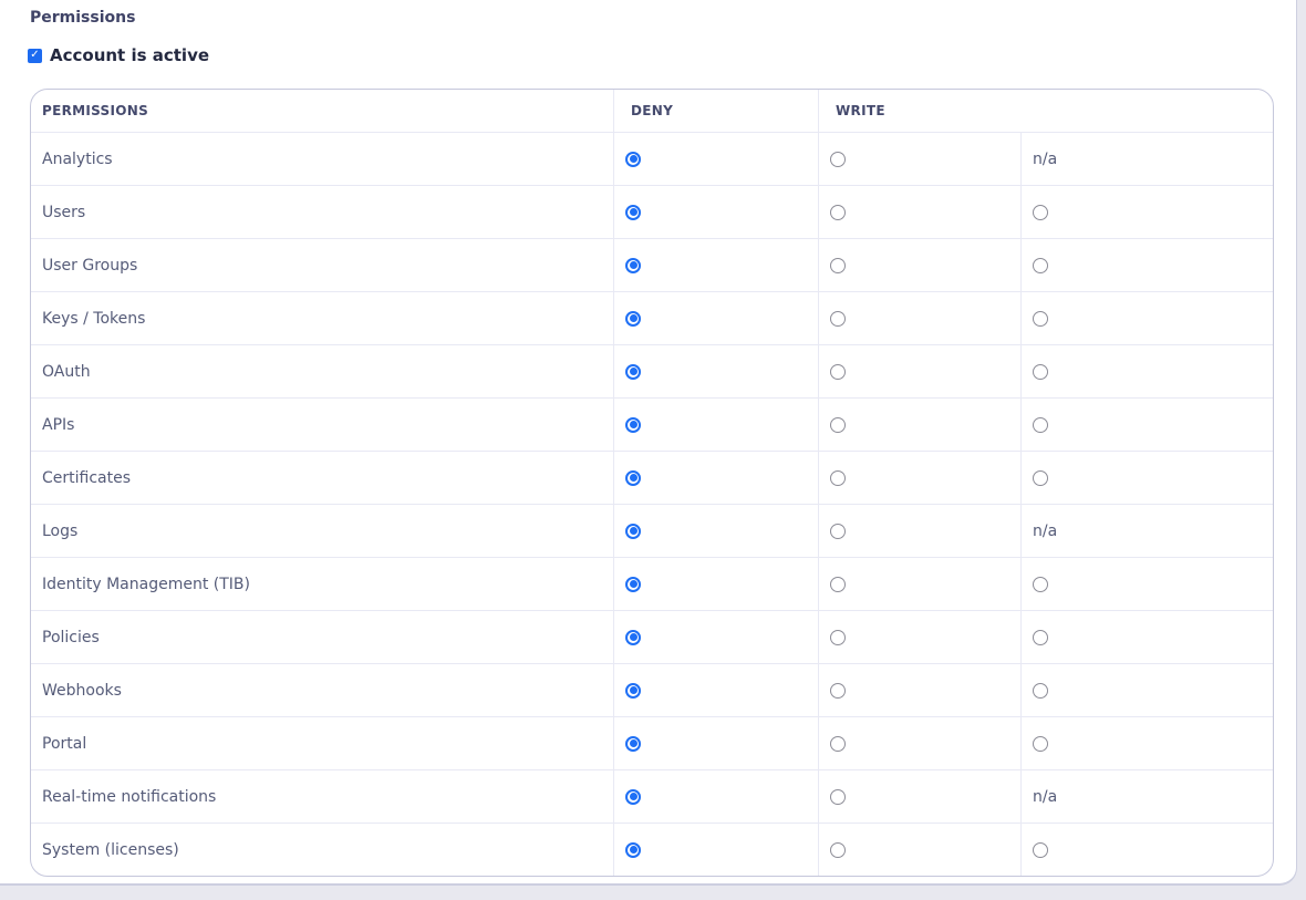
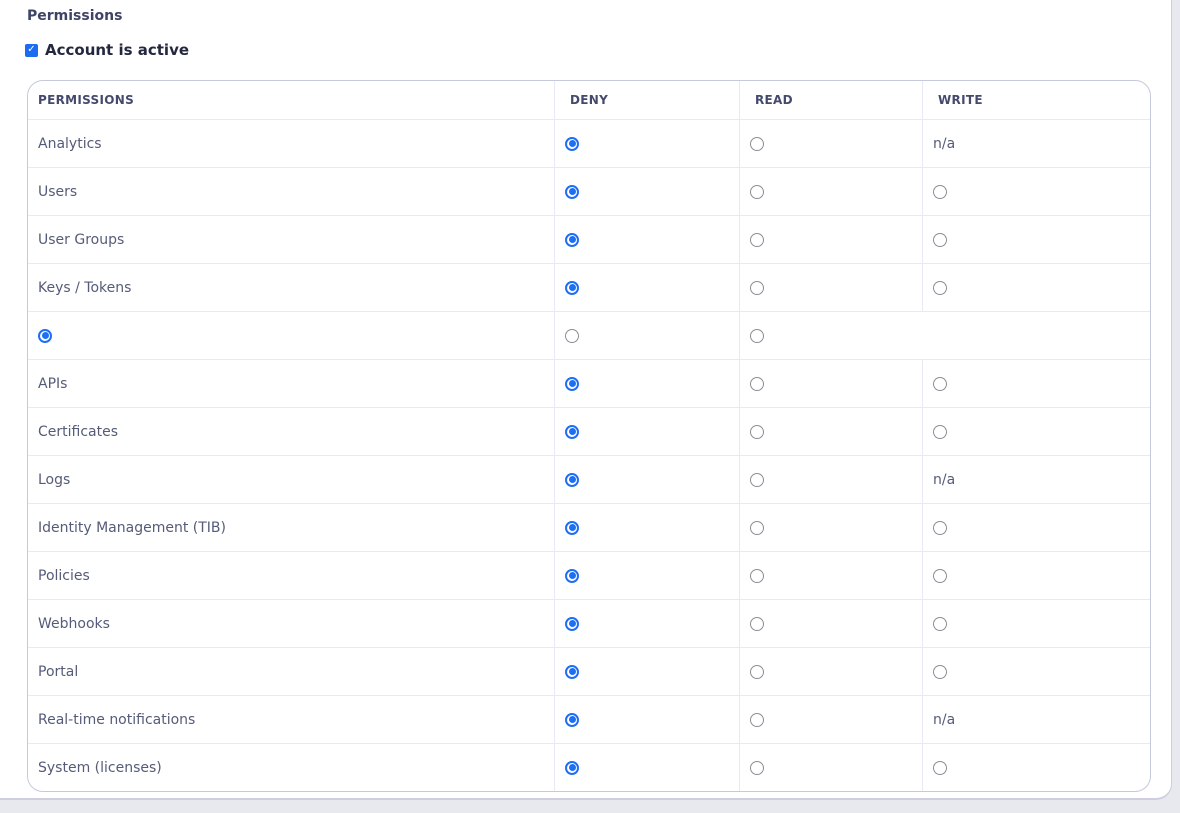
  Permissions
  ✓
  Account is active
  PERMISSIONS
  DENY
+ READ
  WRITE
  Analytics
  n/a
  Users
  User Groups
  Keys / Tokens
- OAuth
  APIs
  Certificates
  Logs
  n/a
  Identity Management (TIB)
  Policies
  Webhooks
  Portal
  Real-time notifications
  n/a
  System (licenses)
